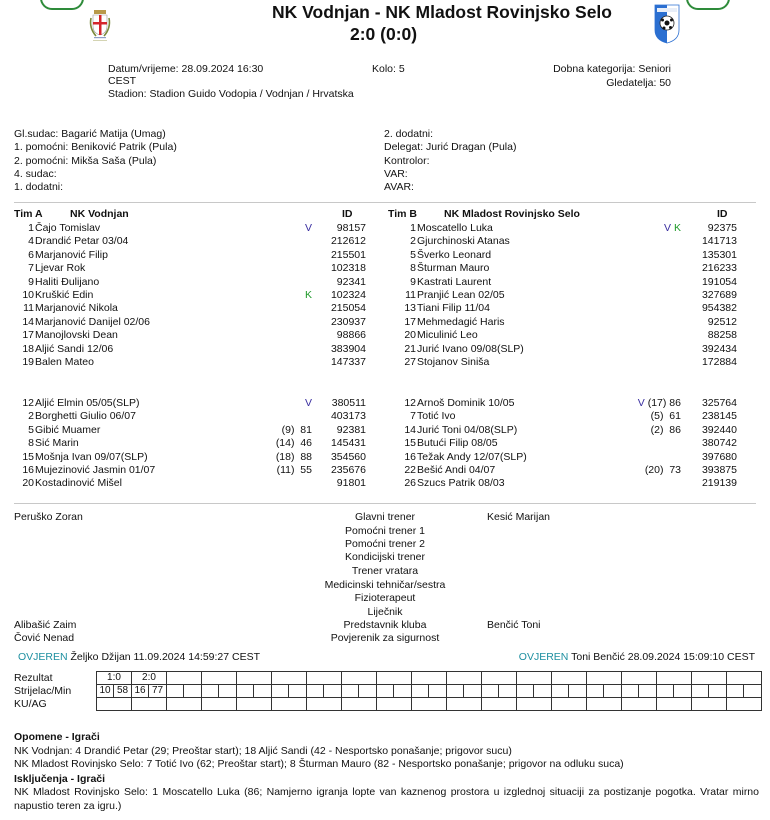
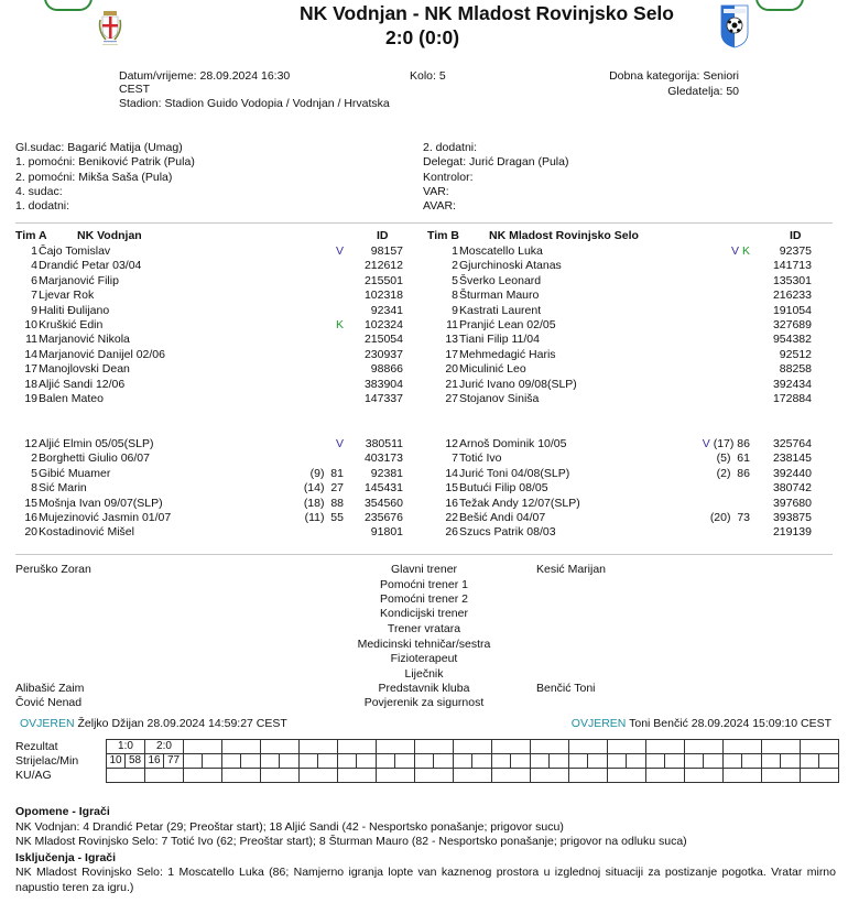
  NK Vodnjan - NK Mladost Rovinjsko Selo
  2:0 (0:0)
  Datum/vrijeme: 28.09.2024 16:30
  CEST
  Stadion: Stadion Guido Vodopia / Vodnjan / Hrvatska
  Kolo: 5
  Dobna kategorija: Seniori
  Gledatelja: 50
  Gl.sudac: Bagarić Matija (Umag)
  1. pomoćni: Beniković Patrik (Pula)
  2. pomoćni: Mikša Saša (Pula)
  4. sudac:
  1. dodatni:
  2. dodatni:
  Delegat: Jurić Dragan (Pula)
  Kontrolor:
  VAR:
  AVAR:
  Tim A
  NK Vodnjan
  ID
  Tim B
  NK Mladost Rovinjsko Selo
  ID
  1
  Čajo Tomislav
  V
  98157
  4
  Drandić Petar 03/04
  212612
  6
  Marjanović Filip
  215501
  7
  Ljevar Rok
  102318
  9
  Haliti Đulijano
  92341
  10
  Kruškić Edin
  K
  102324
  11
  Marjanović Nikola
  215054
  14
  Marjanović Danijel 02/06
  230937
  17
  Manojlovski Dean
  98866
  18
  Aljić Sandi 12/06
  383904
  19
  Balen Mateo
  147337
  12
  Aljić Elmin 05/05(SLP)
  V
  380511
  2
  Borghetti Giulio 06/07
  403173
  5
  Gibić Muamer
  (9) 81
  92381
  8
  Sić Marin
- (14) 46
+ (14) 27
  145431
  15
  Mošnja Ivan 09/07(SLP)
  (18) 88
  354560
  16
  Mujezinović Jasmin 01/07
  (11) 55
  235676
  20
  Kostadinović Mišel
  91801
  1
  Moscatello Luka
  V K
  92375
  2
  Gjurchinoski Atanas
  141713
  5
  Šverko Leonard
  135301
  8
  Šturman Mauro
  216233
  9
  Kastrati Laurent
  191054
  11
  Pranjić Lean 02/05
  327689
  13
  Tiani Filip 11/04
  954382
  17
  Mehmedagić Haris
  92512
  20
  Miculinić Leo
  88258
  21
  Jurić Ivano 09/08(SLP)
  392434
  27
  Stojanov Siniša
  172884
  12
  Arnoš Dominik 10/05
  V (17) 86
  325764
  7
  Totić Ivo
  (5) 61
  238145
  14
  Jurić Toni 04/08(SLP)
  (2) 86
  392440
  15
  Butući Filip 08/05
  380742
  16
  Težak Andy 12/07(SLP)
  397680
  22
  Bešić Andi 04/07
  (20) 73
  393875
  26
  Szucs Patrik 08/03
  219139
  Glavni trener
  Peruško Zoran
  Kesić Marijan
  Pomoćni trener 1
  Pomoćni trener 2
  Kondicijski trener
  Trener vratara
  Medicinski tehničar/sestra
  Fizioterapeut
  Liječnik
  Predstavnik kluba
  Alibašić Zaim
  Benčić Toni
  Povjerenik za sigurnost
  Čović Nenad
- OVJEREN Željko Džijan 11.09.2024 14:59:27 CEST
+ OVJEREN Željko Džijan 28.09.2024 14:59:27 CEST
  OVJEREN Toni Benčić 28.09.2024 15:09:10 CEST
  Rezultat
  Strijelac/Min
  KU/AG
  1:0	2:0
  10	58	16	77
  Opomene - Igrači
  NK Vodnjan: 4 Drandić Petar (29; Preoštar start); 18 Aljić Sandi (42 - Nesportsko ponašanje; prigovor sucu)
  NK Mladost Rovinjsko Selo: 7 Totić Ivo (62; Preoštar start); 8 Šturman Mauro (82 - Nesportsko ponašanje; prigovor na odluku suca)
  Isključenja - Igrači
  NK Mladost Rovinjsko Selo: 1 Moscatello Luka (86; Namjerno igranja lopte van kaznenog prostora u izglednoj situaciji za postizanje pogotka. Vratar mirno napustio teren za igru.)
